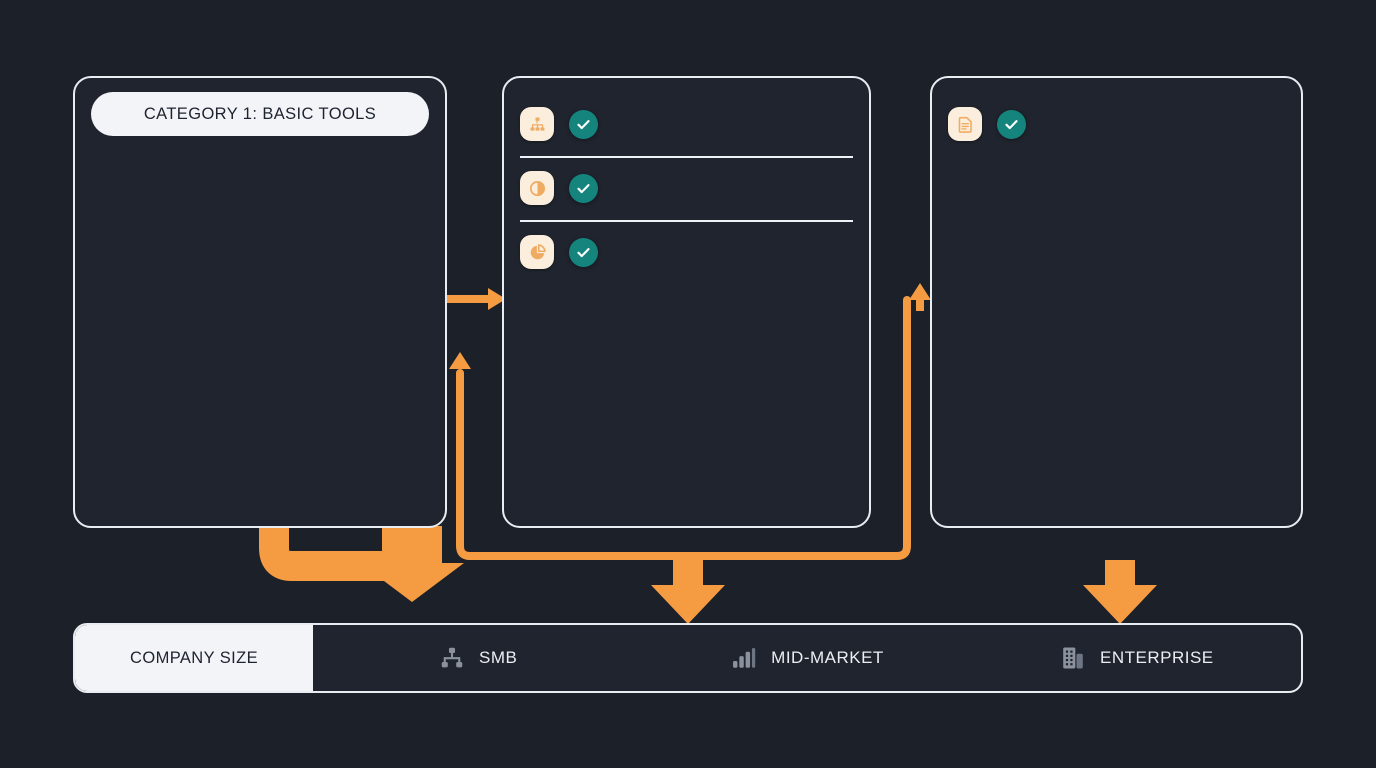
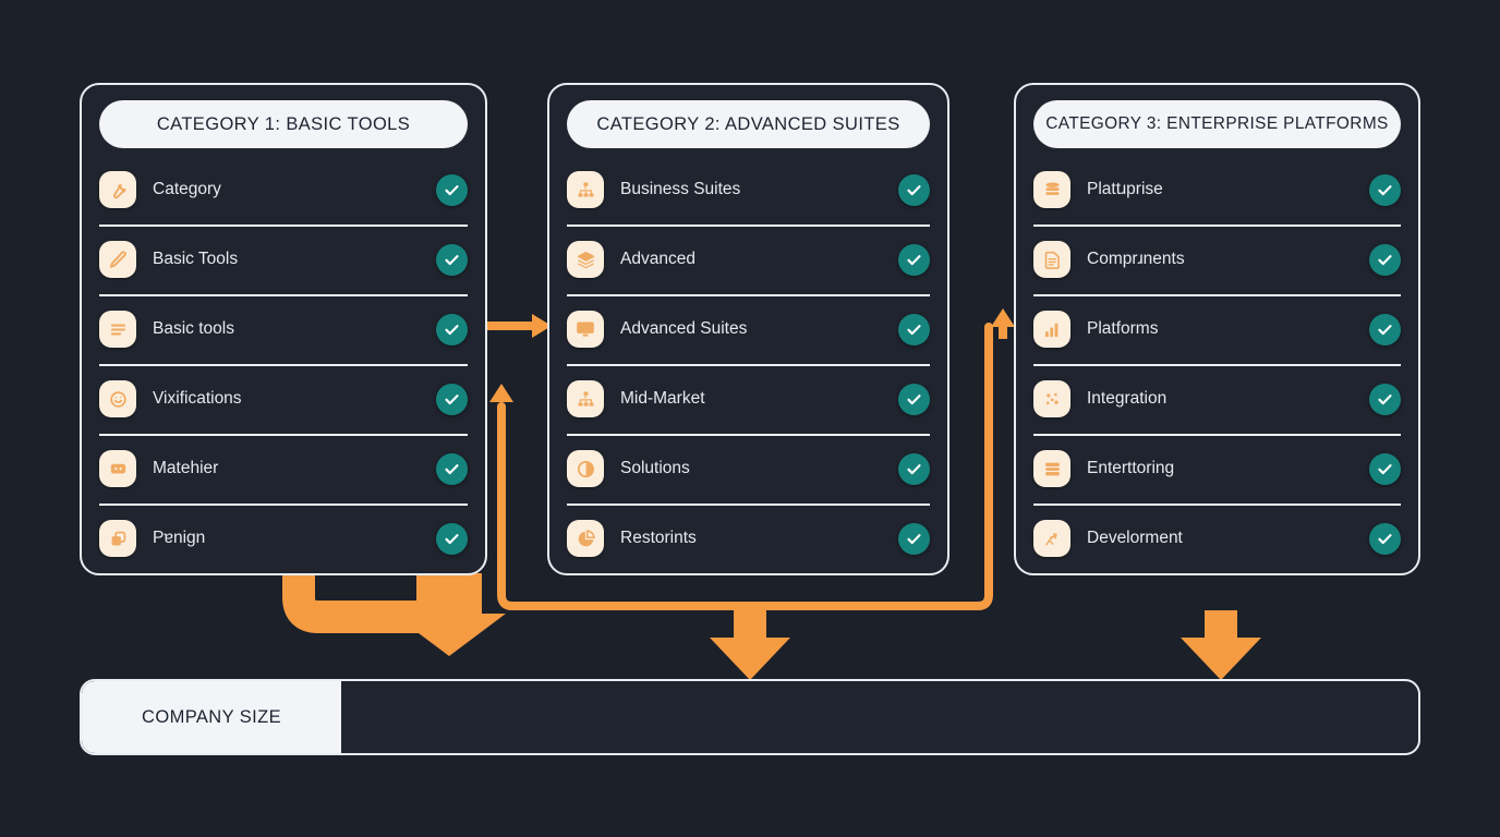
  CATEGORY 1: BASIC TOOLS
+ Category
+ Basic Tools
+ Basic tools
+ Vixifications
+ Matehier
+ Pɐnign
+ CATEGORY 2: ADVANCED SUITES
+ Business Suites
+ Advanced
+ Advanced Suites
+ Mid-Market
+ Solutions
+ Restorints
+ CATEGORY 3: ENTERPRISE PLATFORMS
+ Plattɹprise
+ Comprɹnents
+ Platforms
+ Integration
+ Enterttoring
+ Develorment
  COMPANY SIZE
- SMB
- MID-MARKET
- ENTERPRISE
